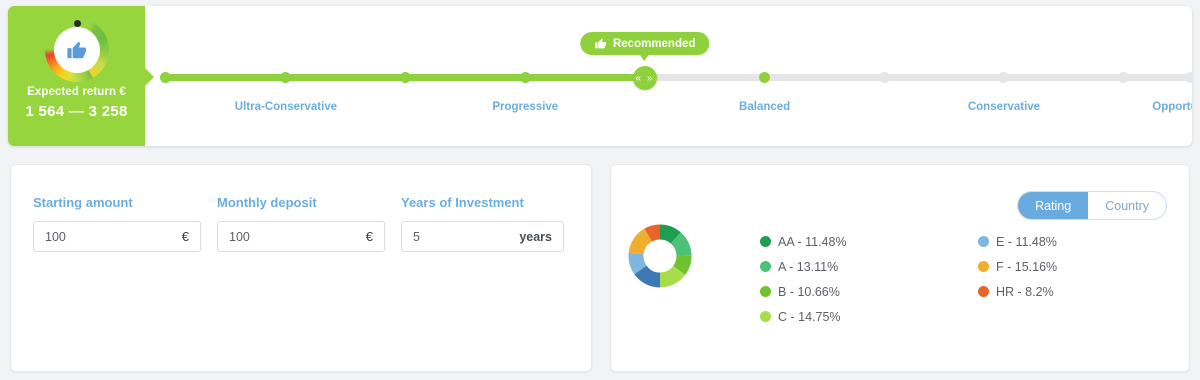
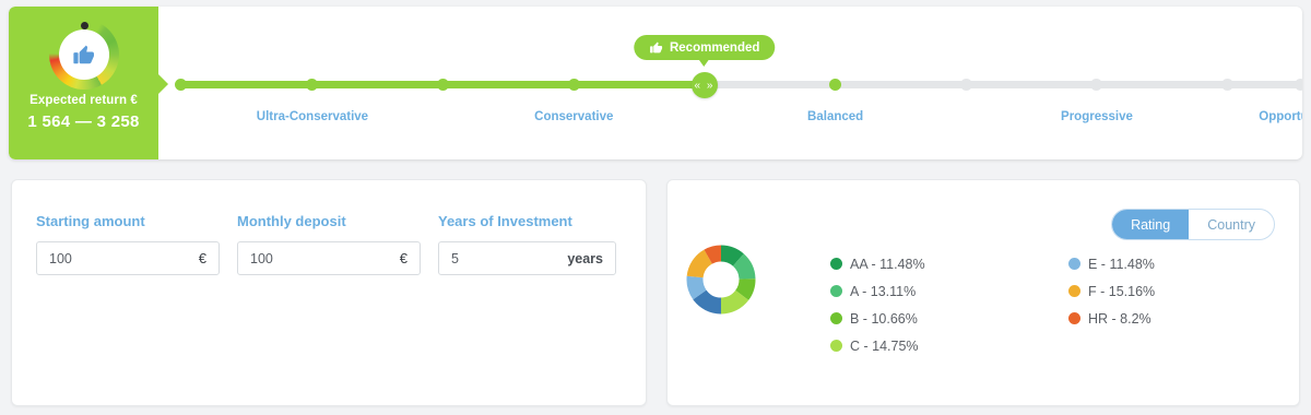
  Expected return €
  1 564 — 3 258
  Ultra-Conservative
- Progressive
+ Conservative
  Balanced
- Conservative
+ Progressive
  « »
  Recommended
  Starting amount
  100
  €
  Monthly deposit
  100
  €
  Years of Investment
  5
  years
  Rating
  Country
  AA - 11.48%
  A - 13.11%
  B - 10.66%
  C - 14.75%
  E - 11.48%
  F - 15.16%
  HR - 8.2%
